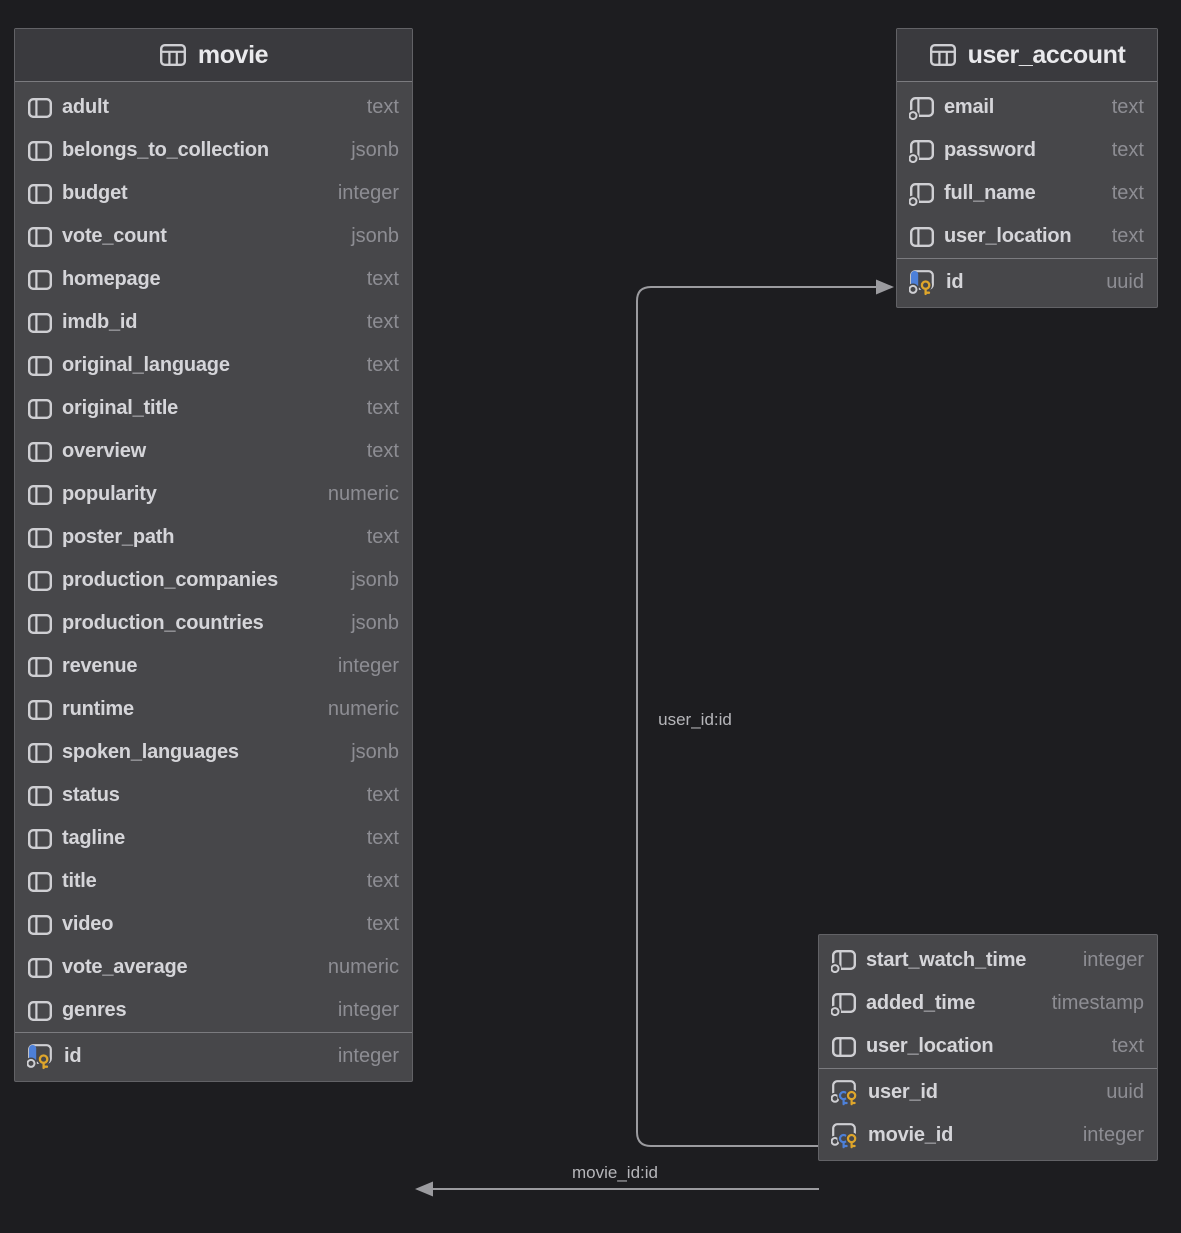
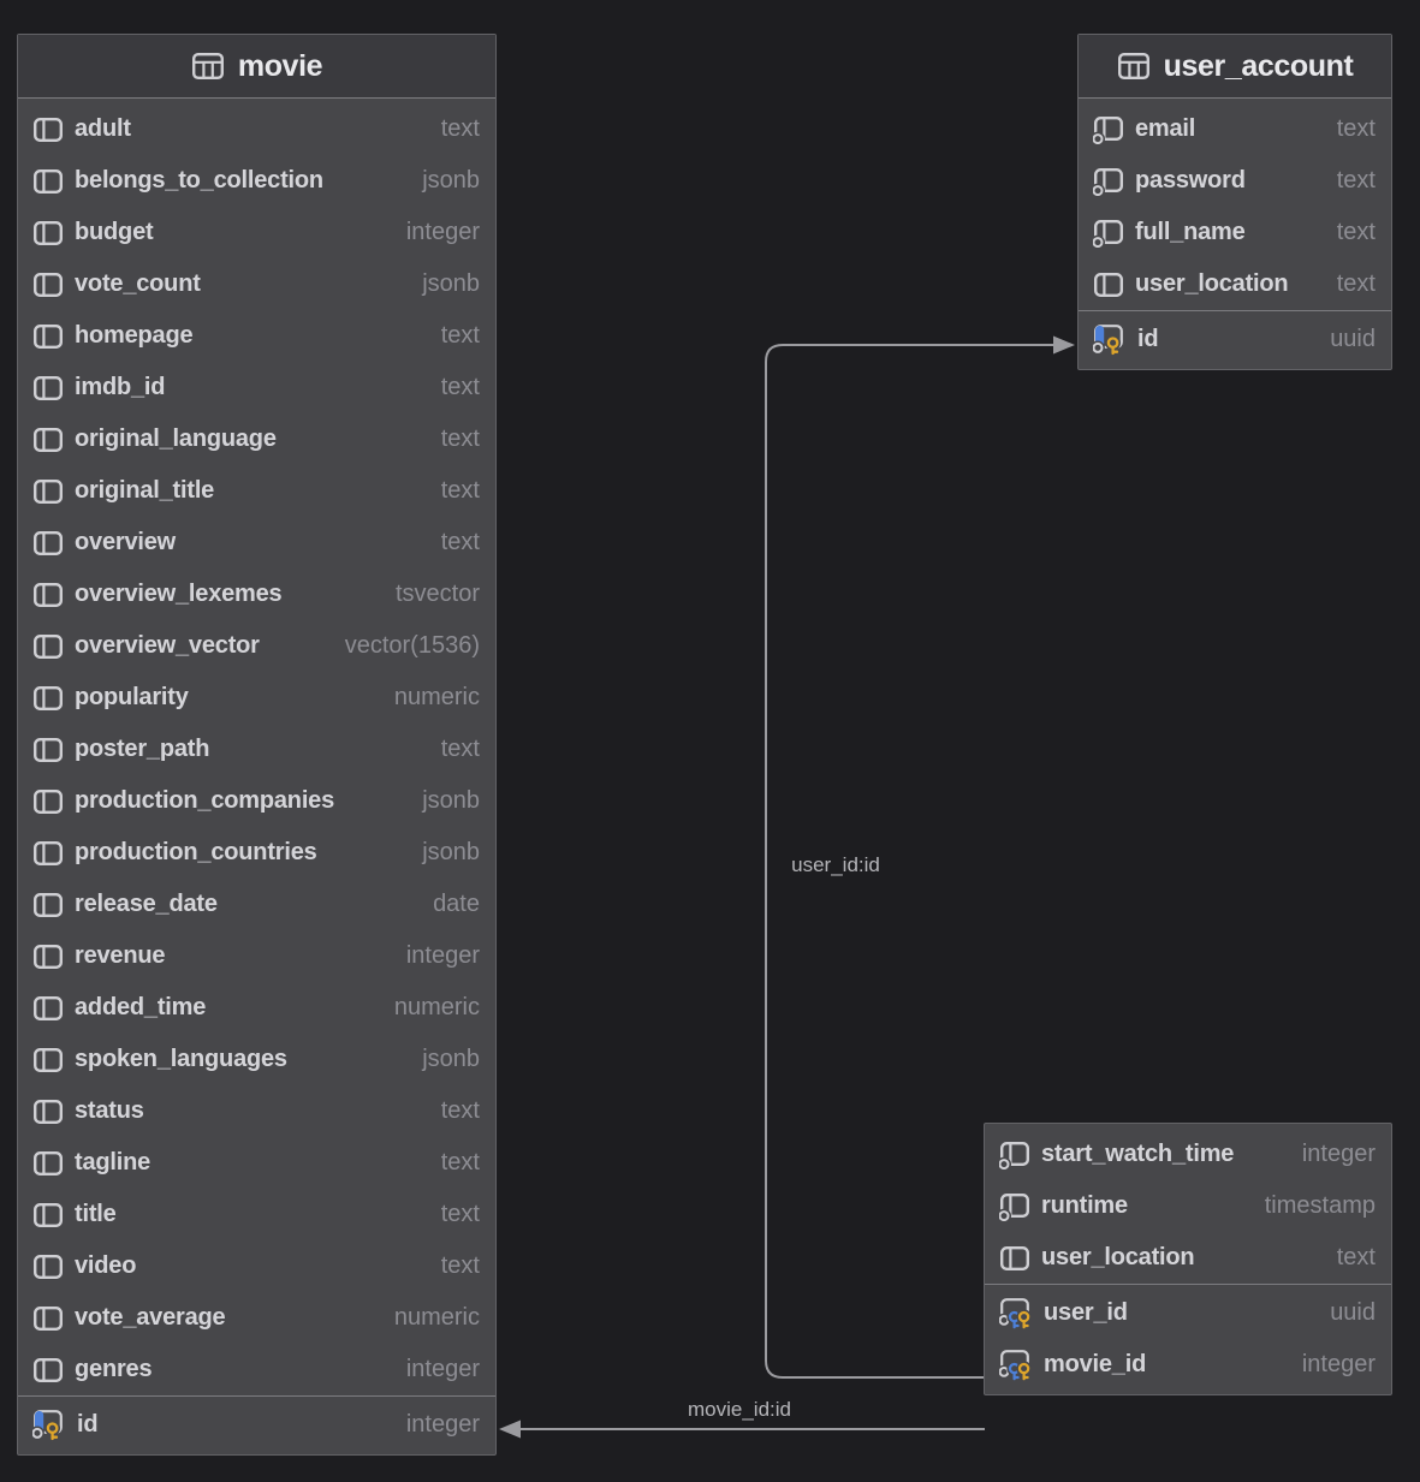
  movie
  adult
  text
  belongs_to_collection
  jsonb
  budget
  integer
  vote_count
  jsonb
  homepage
  text
  imdb_id
  text
  original_language
  text
  original_title
  text
  overview
  text
+ overview_lexemes
+ tsvector
+ overview_vector
+ vector(1536)
  popularity
  numeric
  poster_path
  text
  production_companies
  jsonb
  production_countries
  jsonb
+ release_date
+ date
  revenue
  integer
- runtime
+ added_time
  numeric
  spoken_languages
  jsonb
  status
  text
  tagline
  text
  title
  text
  video
  text
  vote_average
  numeric
  genres
  integer
  id
  integer
  user_account
  email
  text
  password
  text
  full_name
  text
  user_location
  text
  id
  uuid
  start_watch_time
  integer
- added_time
+ runtime
  timestamp
  user_location
  text
  user_id
  uuid
  movie_id
  integer
  user_id:id
  movie_id:id
